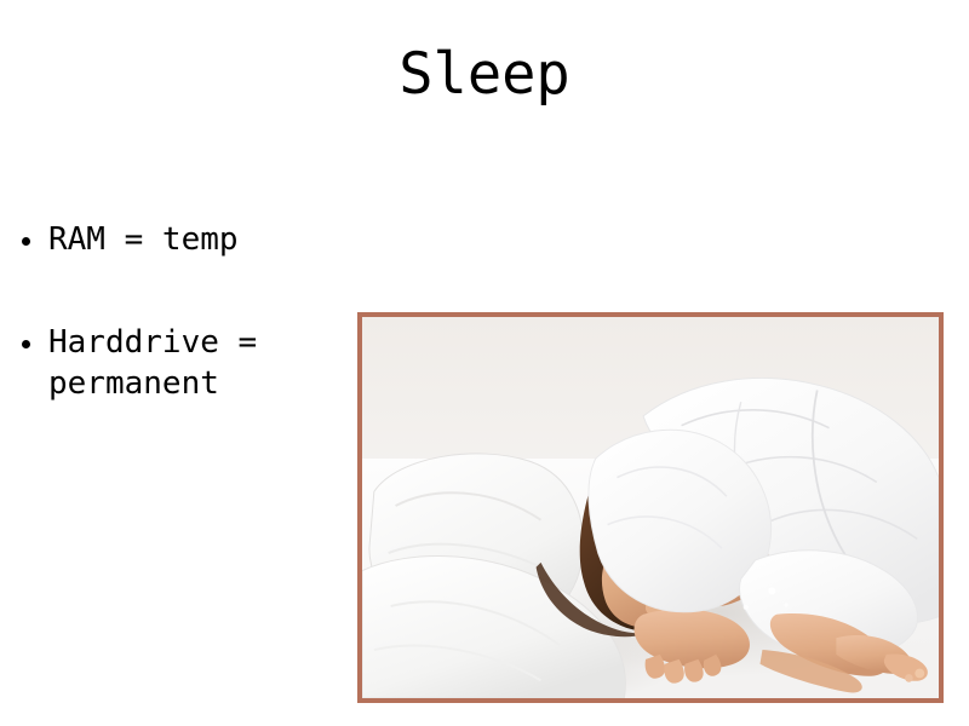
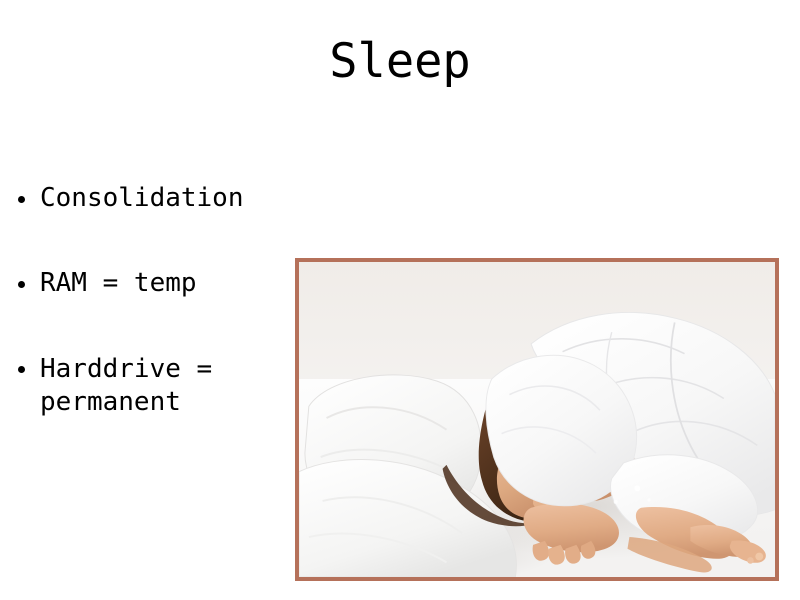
  Sleep
+ Consolidation
  RAM = temp
  Harddrive = permanent
